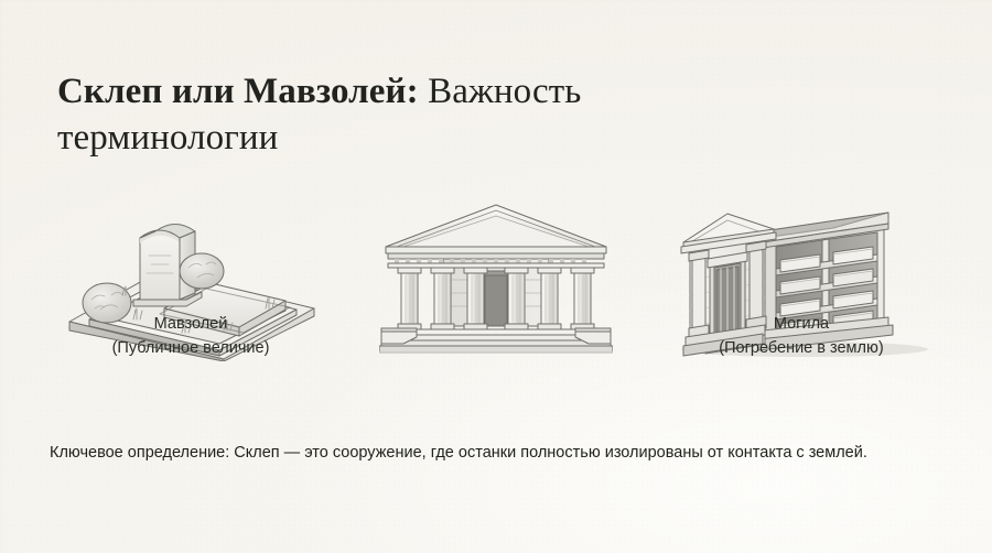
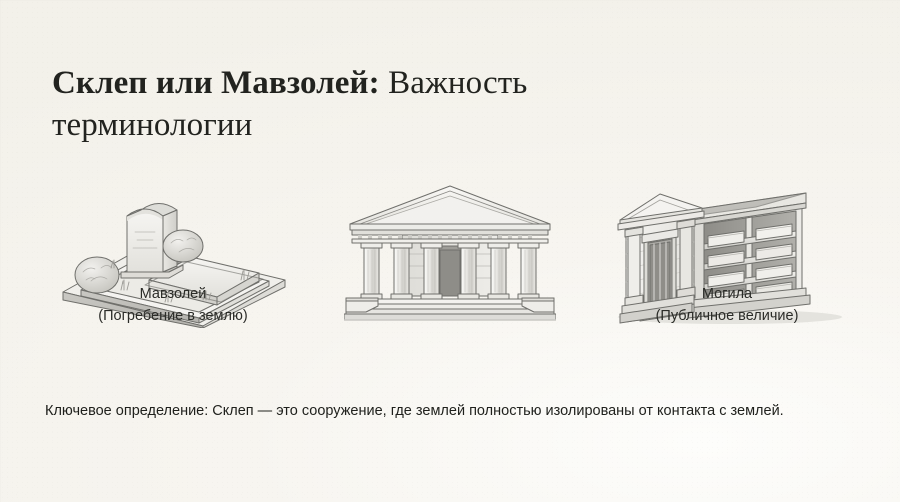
  Склеп или Мавзолей: Важность
  терминологии
  Мавзолей
- (Публичное величие)
+ (Погребение в землю)
  Могила
- (Погребение в землю)
+ (Публичное величие)
- Ключевое определение: Склеп — это сооружение, где останки полностью изолированы от контакта с землей.
+ Ключевое определение: Склеп — это сооружение, где землей полностью изолированы от контакта с землей.
